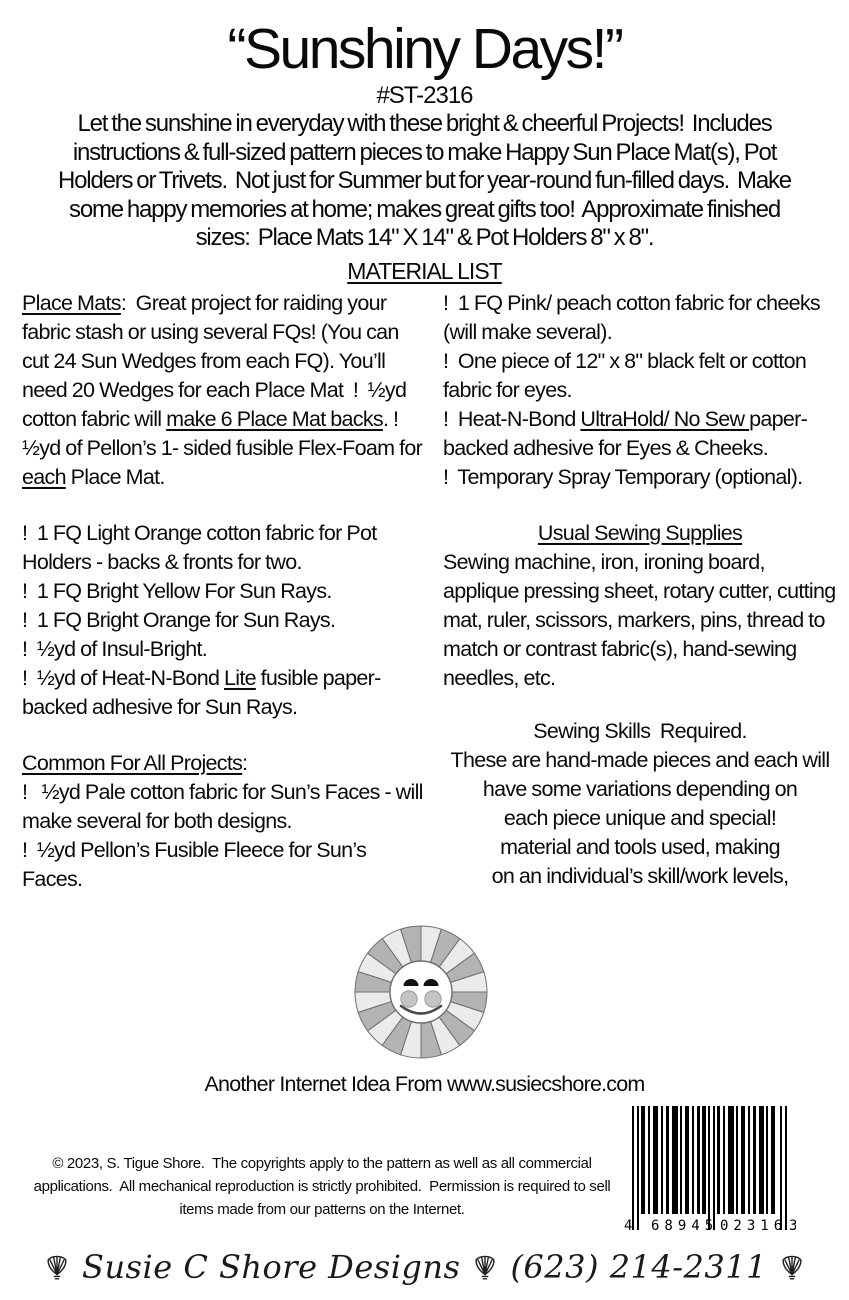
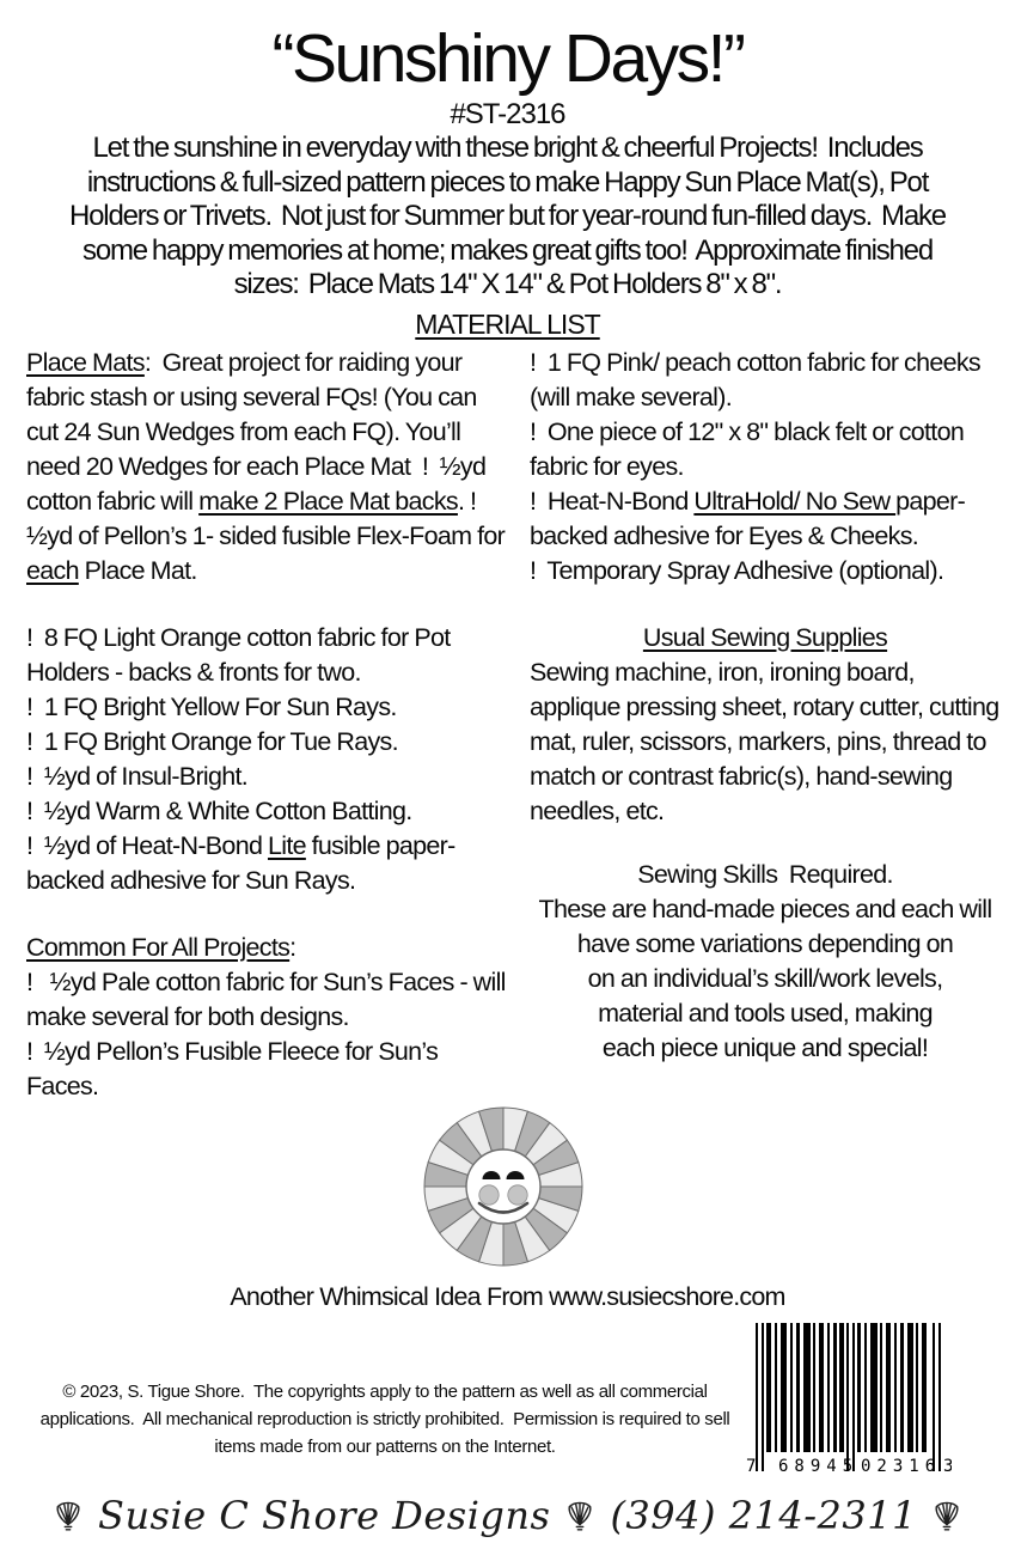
  “Sunshiny Days!”
  #ST-2316
  Let the sunshine in everyday with these bright & cheerful Projects! Includes
  instructions & full-sized pattern pieces to make Happy Sun Place Mat(s), Pot
  Holders or Trivets. Not just for Summer but for year-round fun-filled days. Make
  some happy memories at home; makes great gifts too! Approximate finished
  sizes: Place Mats 14" X 14" & Pot Holders 8" x 8".
  MATERIAL LIST
- Place Mats: Great project for raiding your fabric stash or using several FQs! (You can cut 24 Sun Wedges from each FQ). You’ll need 20 Wedges for each Place Mat ! ½yd cotton fabric will make 6 Place Mat backs. ! ½yd of Pellon’s 1- sided fusible Flex-Foam for each Place Mat.
+ Place Mats: Great project for raiding your fabric stash or using several FQs! (You can cut 24 Sun Wedges from each FQ). You’ll need 20 Wedges for each Place Mat ! ½yd cotton fabric will make 2 Place Mat backs. ! ½yd of Pellon’s 1- sided fusible Flex-Foam for each Place Mat.
- ! 1 FQ Light Orange cotton fabric for Pot Holders - backs & fronts for two.
+ ! 8 FQ Light Orange cotton fabric for Pot Holders - backs & fronts for two.
  ! 1 FQ Bright Yellow For Sun Rays.
- ! 1 FQ Bright Orange for Sun Rays.
+ ! 1 FQ Bright Orange for Tue Rays.
  ! ½yd of Insul-Bright.
+ ! ½yd Warm & White Cotton Batting.
  ! ½yd of Heat-N-Bond Lite fusible paper-backed adhesive for Sun Rays.
  Common For All Projects:
  ! ½yd Pale cotton fabric for Sun’s Faces - will make several for both designs.
  ! ½yd Pellon’s Fusible Fleece for Sun’s Faces.
  ! 1 FQ Pink/ peach cotton fabric for cheeks (will make several).
  ! One piece of 12" x 8" black felt or cotton fabric for eyes.
  ! Heat-N-Bond UltraHold/ No Sew paper-backed adhesive for Eyes & Cheeks.
- ! Temporary Spray Temporary (optional).
+ ! Temporary Spray Adhesive (optional).
  Usual Sewing Supplies
  Sewing machine, iron, ironing board, applique pressing sheet, rotary cutter, cutting mat, ruler, scissors, markers, pins, thread to match or contrast fabric(s), hand-sewing needles, etc.
  Sewing Skills Required.
  These are hand-made pieces and each will
  have some variations depending on
- each piece unique and special!
+ on an individual’s skill/work levels,
  material and tools used, making
- on an individual’s skill/work levels,
+ each piece unique and special!
- Another Internet Idea From www.susiecshore.com
+ Another Whimsical Idea From www.susiecshore.com
  © 2023, S. Tigue Shore. The copyrights apply to the pattern as well as all commercial applications. All mechanical reproduction is strictly prohibited. Permission is required to sell items made from our patterns on the Internet.
- 4
+ 7
  68945
  02316
  3
  Susie C Shore Designs
- (623) 214-2311
+ (394) 214-2311
